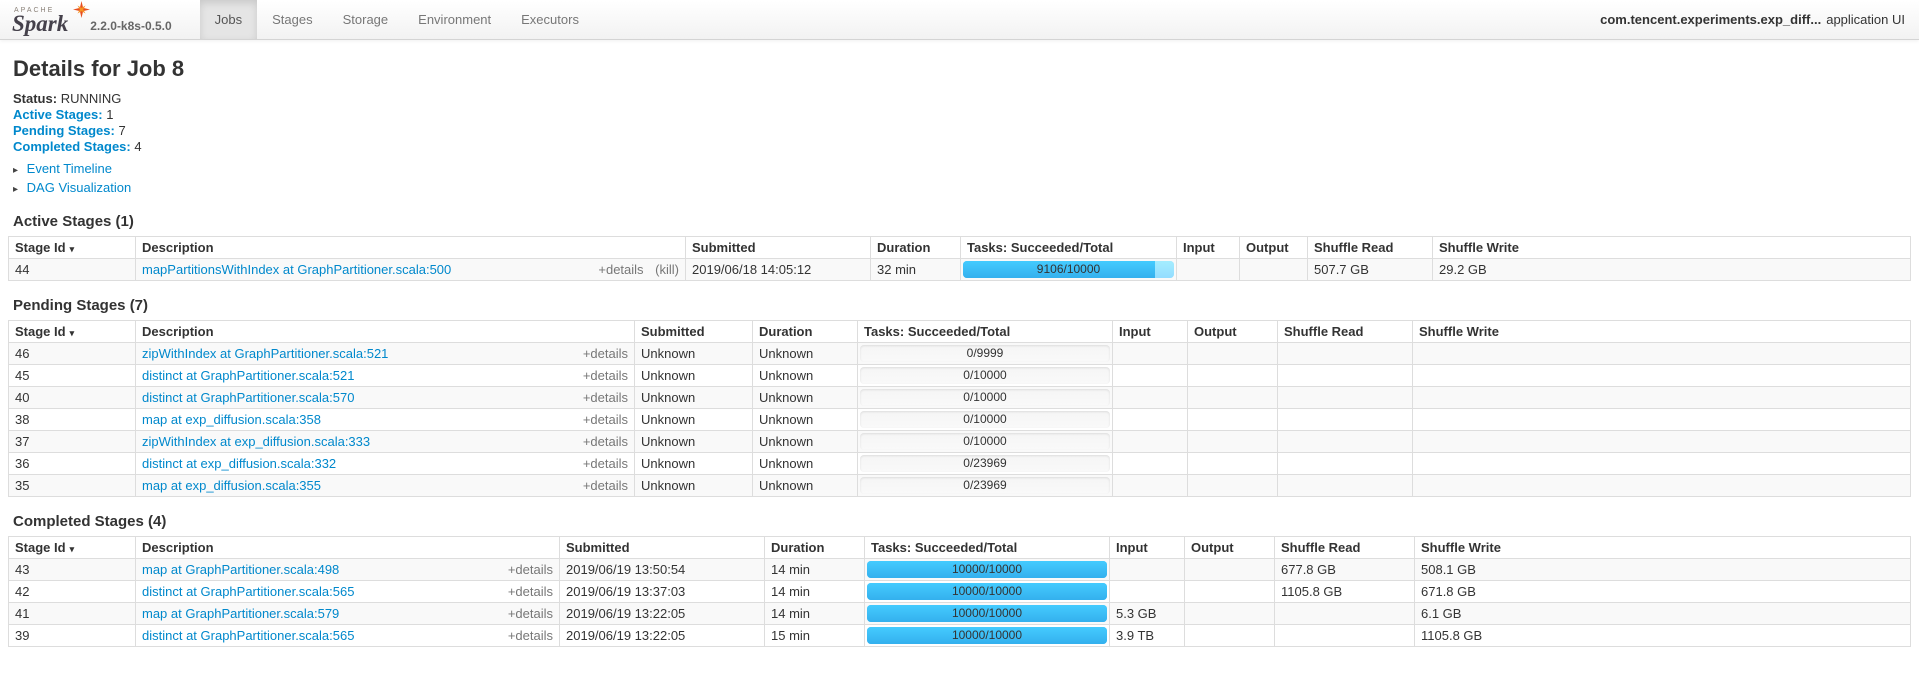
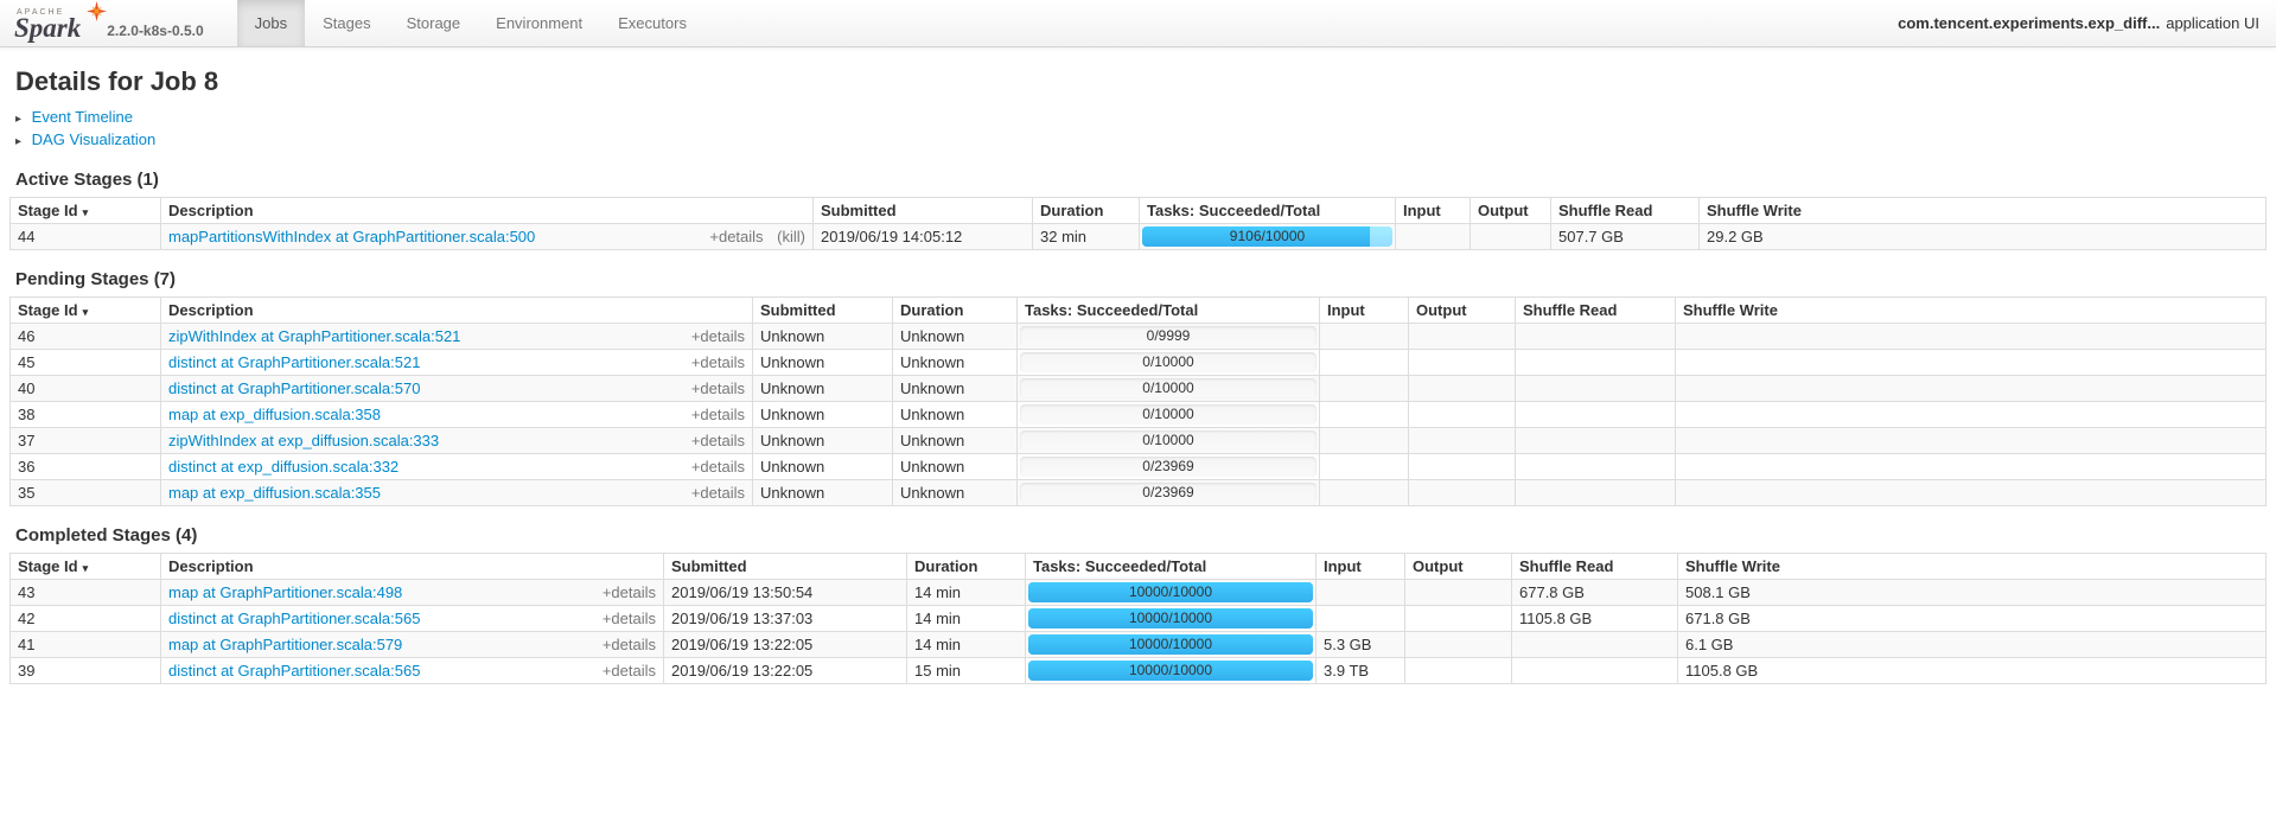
  Spark
  2.2.0-k8s-0.5.0
  Jobs
  Stages
  Storage
  Environment
  Executors
  com.tencent.experiments.exp_diff...
  application UI
  Details for Job 8
- Status: RUNNING
- Active Stages: 1
- Pending Stages: 7
- Completed Stages: 4
  ▸ Event Timeline
  ▸ DAG Visualization
  Active Stages (1)
  Stage Id ▾	Description	Submitted	Duration	Tasks: Succeeded/Total	Input	Output	Shuffle Read	Shuffle Write
- 44	mapPartitionsWithIndex at GraphPartitioner.scala:500 +details (kill)	2019/06/18 14:05:12	32 min	9106/10000			507.7 GB	29.2 GB
+ 44	mapPartitionsWithIndex at GraphPartitioner.scala:500 +details (kill)	2019/06/19 14:05:12	32 min	9106/10000			507.7 GB	29.2 GB
  Pending Stages (7)
  Stage Id ▾	Description	Submitted	Duration	Tasks: Succeeded/Total	Input	Output	Shuffle Read	Shuffle Write
  46	zipWithIndex at GraphPartitioner.scala:521 +details	Unknown	Unknown	0/9999
  45	distinct at GraphPartitioner.scala:521 +details	Unknown	Unknown	0/10000
  40	distinct at GraphPartitioner.scala:570 +details	Unknown	Unknown	0/10000
  38	map at exp_diffusion.scala:358 +details	Unknown	Unknown	0/10000
  37	zipWithIndex at exp_diffusion.scala:333 +details	Unknown	Unknown	0/10000
  36	distinct at exp_diffusion.scala:332 +details	Unknown	Unknown	0/23969
  35	map at exp_diffusion.scala:355 +details	Unknown	Unknown	0/23969
  Completed Stages (4)
  Stage Id ▾	Description	Submitted	Duration	Tasks: Succeeded/Total	Input	Output	Shuffle Read	Shuffle Write
  43	map at GraphPartitioner.scala:498 +details	2019/06/19 13:50:54	14 min	10000/10000			677.8 GB	508.1 GB
  42	distinct at GraphPartitioner.scala:565 +details	2019/06/19 13:37:03	14 min	10000/10000			1105.8 GB	671.8 GB
  41	map at GraphPartitioner.scala:579 +details	2019/06/19 13:22:05	14 min	10000/10000	5.3 GB			6.1 GB
  39	distinct at GraphPartitioner.scala:565 +details	2019/06/19 13:22:05	15 min	10000/10000	3.9 TB			1105.8 GB
